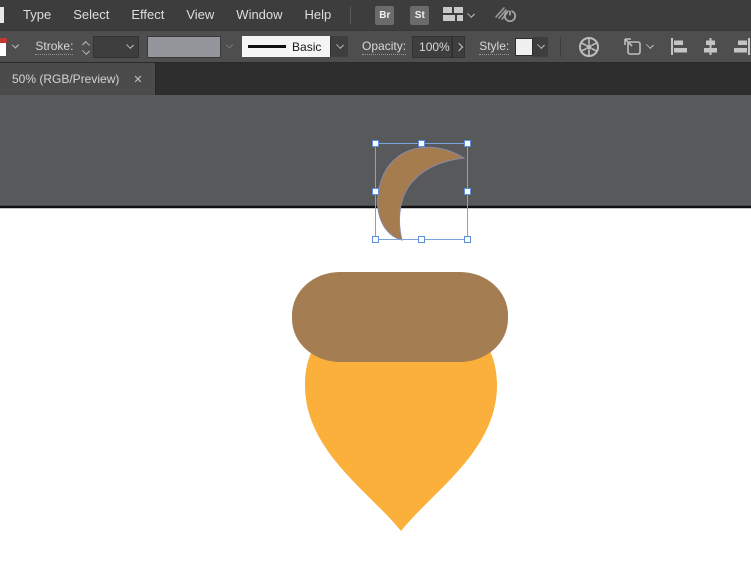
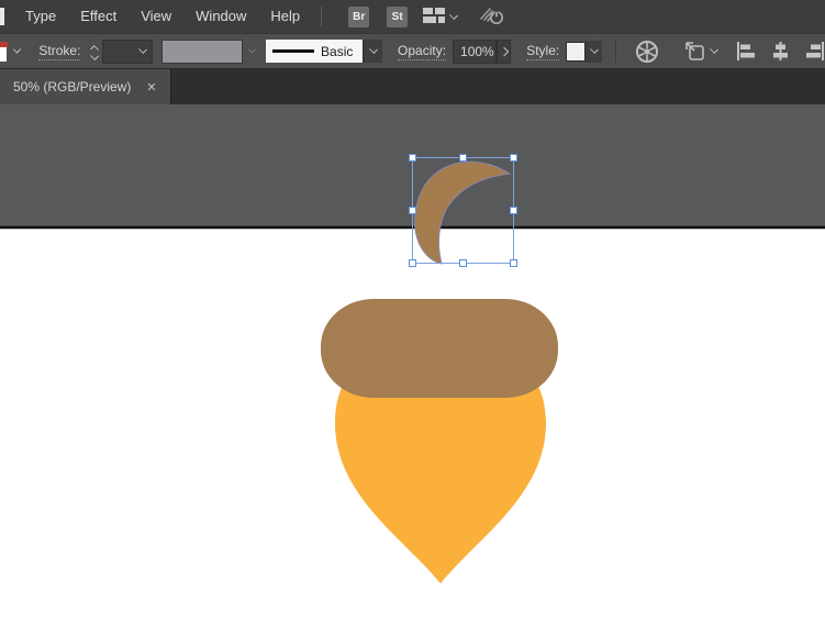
  Type
- Select
  Effect
  View
  Window
  Help
  Br
  St
  Stroke:
  Basic
  Opacity:
  100%
  Style:
  50% (RGB/Preview)
  ✕
